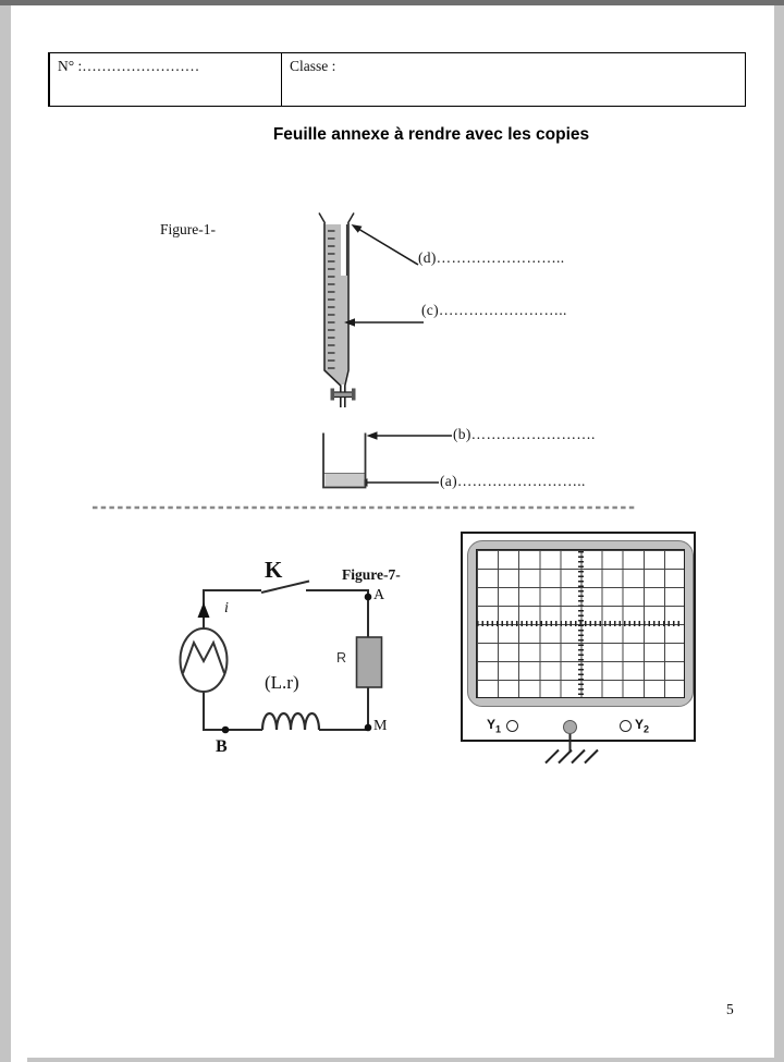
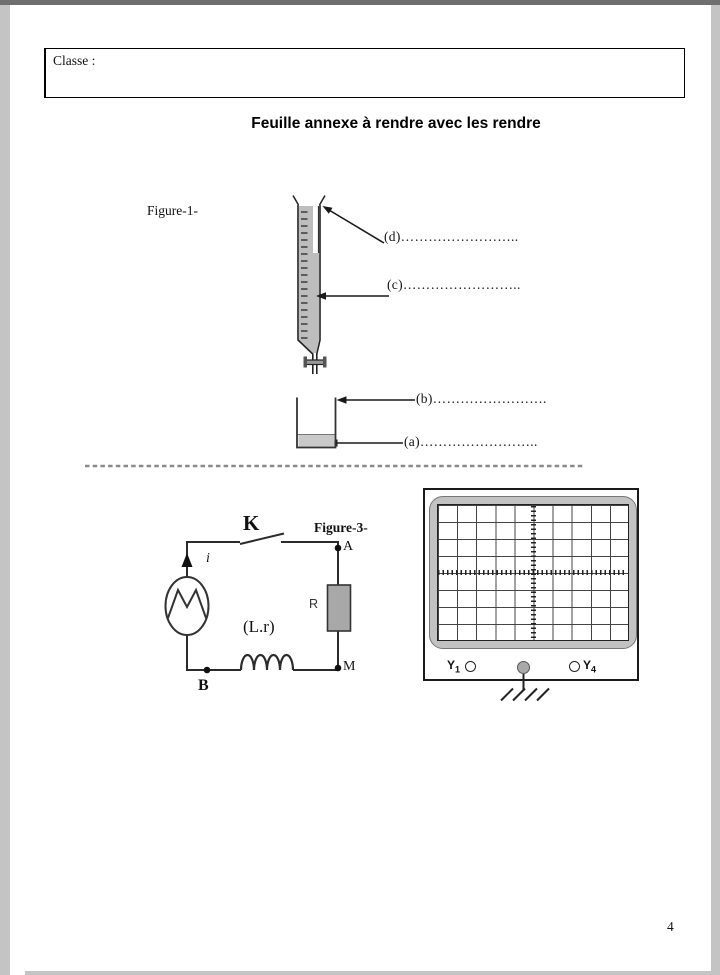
- N° :……………………
  Classe :
- Feuille annexe à rendre avec les copies
+ Feuille annexe à rendre avec les rendre
  Figure-1-
  (d)……………………..
  (c)……………………..
  (b)…………………….
  (a)……………………..
  K
- Figure-7-
+ Figure-3-
  A
  R
  M
  (L.r)
  B
  i
  Y1
- Y2
+ Y4
- 5
+ 4
